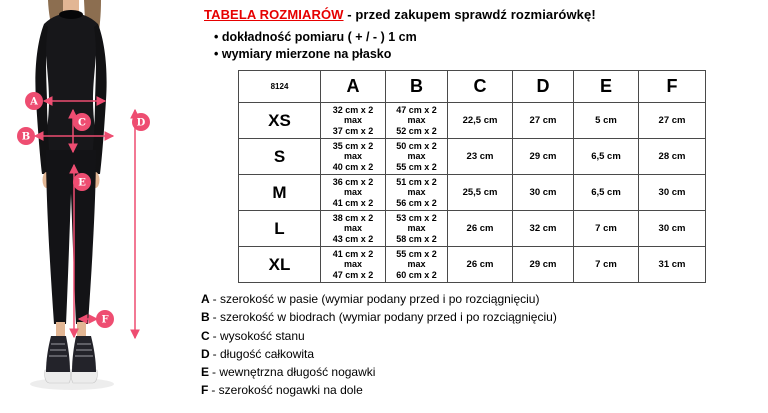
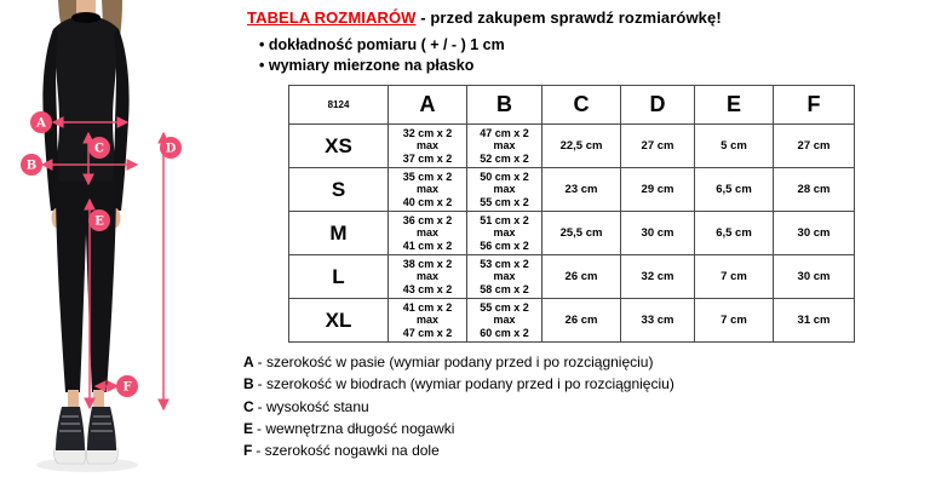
  A
  B
  C
  D
  E
  F
  TABELA ROZMIARÓW - przed zakupem sprawdź rozmiarówkę!
  dokładność pomiaru ( + / - ) 1 cm
  wymiary mierzone na płasko
  8124	A	B	C	D	E	F
  XS	32 cm x 2 max 37 cm x 2	47 cm x 2 max 52 cm x 2	22,5 cm	27 cm	5 cm	27 cm
  S	35 cm x 2 max 40 cm x 2	50 cm x 2 max 55 cm x 2	23 cm	29 cm	6,5 cm	28 cm
  M	36 cm x 2 max 41 cm x 2	51 cm x 2 max 56 cm x 2	25,5 cm	30 cm	6,5 cm	30 cm
  L	38 cm x 2 max 43 cm x 2	53 cm x 2 max 58 cm x 2	26 cm	32 cm	7 cm	30 cm
- XL	41 cm x 2 max 47 cm x 2	55 cm x 2 max 60 cm x 2	26 cm	29 cm	7 cm	31 cm
+ XL	41 cm x 2 max 47 cm x 2	55 cm x 2 max 60 cm x 2	26 cm	33 cm	7 cm	31 cm
  A - szerokość w pasie (wymiar podany przed i po rozciągnięciu)
  B - szerokość w biodrach (wymiar podany przed i po rozciągnięciu)
  C - wysokość stanu
- D - długość całkowita
  E - wewnętrzna długość nogawki
  F - szerokość nogawki na dole
